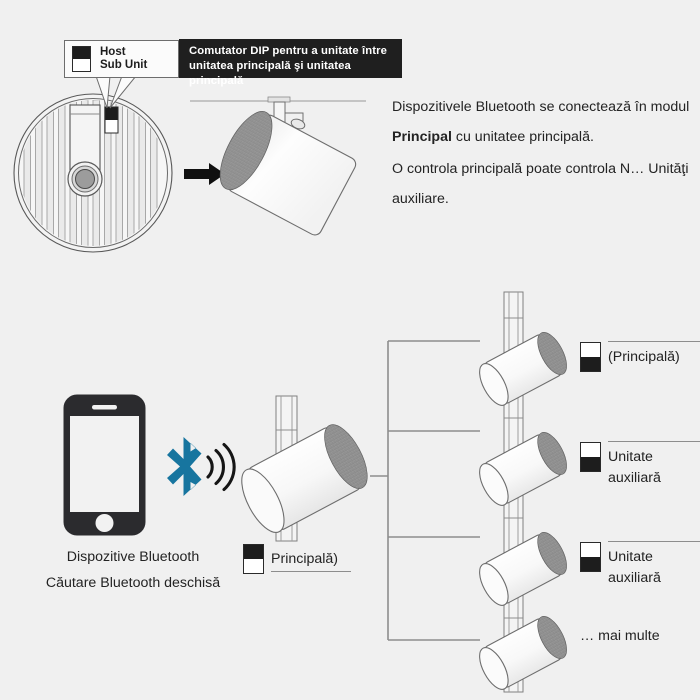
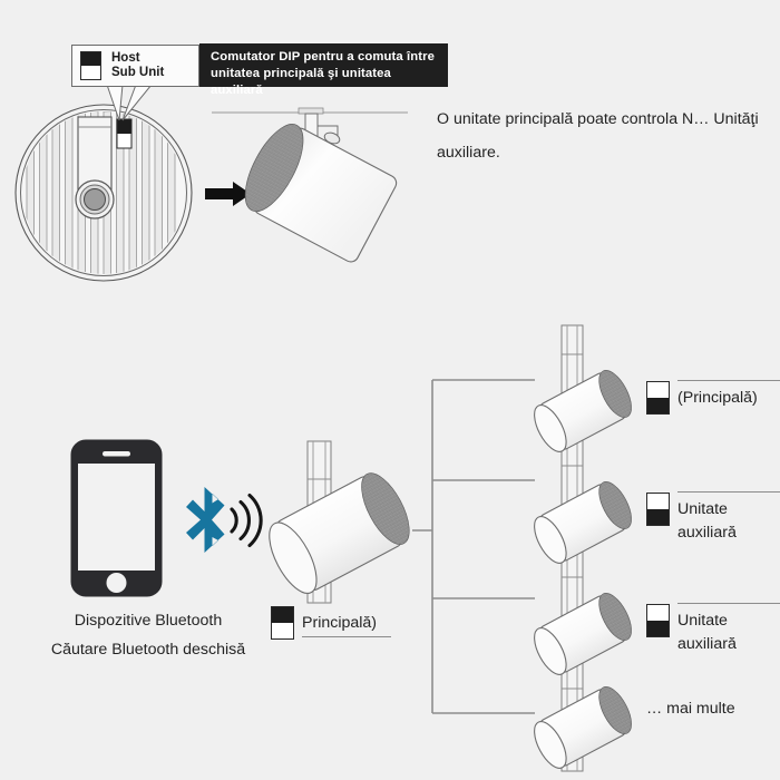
  Host
  Sub Unit
- Comutator DIP pentru a unitate între
+ Comutator DIP pentru a comuta între
- unitatea principală şi unitatea principală
+ unitatea principală şi unitatea auxiliară
- Dispozitivele Bluetooth se conectează în modul Principal cu unitatee principală.
- O controla principală poate controla N… Unităţi auxiliare.
+ O unitate principală poate controla N… Unităţi auxiliare.
  Dispozitive Bluetooth
  Căutare Bluetooth deschisă
  Principală)
  (Principală)
  Unitate
  auxiliară
  Unitate
  auxiliară
  … mai multe
